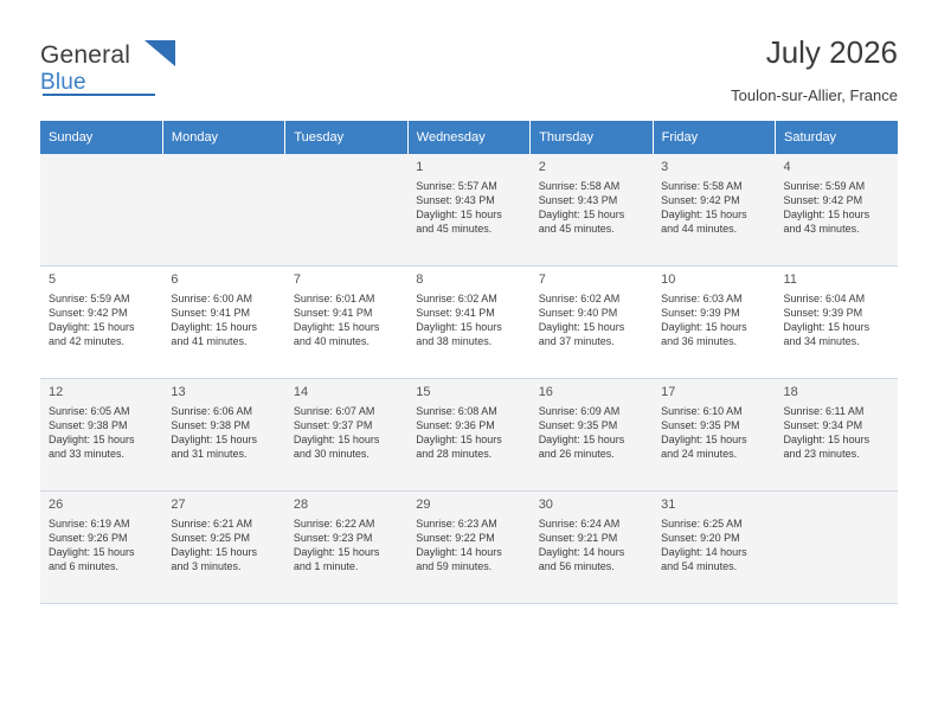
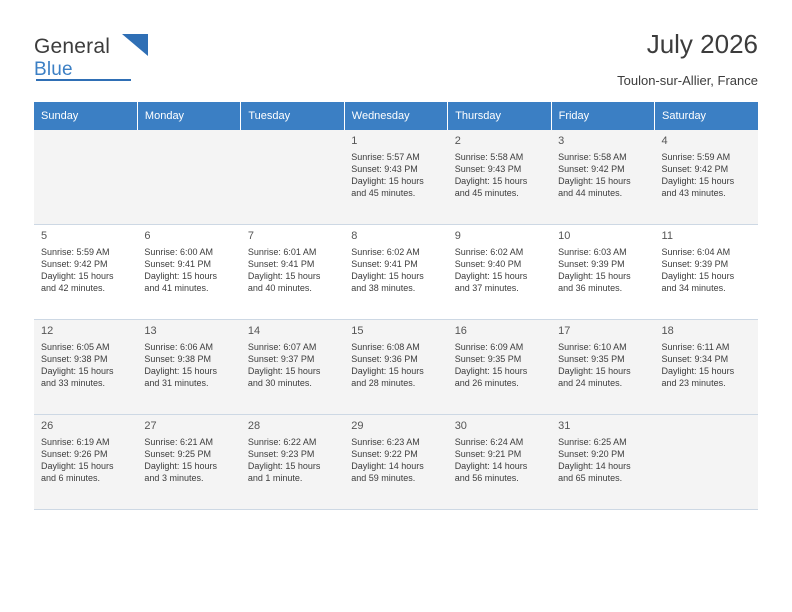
  General
  Blue
  July 2026
  Toulon-sur-Allier, France
  Sunday	Monday	Tuesday	Wednesday	Thursday	Friday	Saturday
  			1Sunrise: 5:57 AMSunset: 9:43 PMDaylight: 15 hoursand 45 minutes.	2Sunrise: 5:58 AMSunset: 9:43 PMDaylight: 15 hoursand 45 minutes.	3Sunrise: 5:58 AMSunset: 9:42 PMDaylight: 15 hoursand 44 minutes.	4Sunrise: 5:59 AMSunset: 9:42 PMDaylight: 15 hoursand 43 minutes.
- 5Sunrise: 5:59 AMSunset: 9:42 PMDaylight: 15 hoursand 42 minutes.	6Sunrise: 6:00 AMSunset: 9:41 PMDaylight: 15 hoursand 41 minutes.	7Sunrise: 6:01 AMSunset: 9:41 PMDaylight: 15 hoursand 40 minutes.	8Sunrise: 6:02 AMSunset: 9:41 PMDaylight: 15 hoursand 38 minutes.	7Sunrise: 6:02 AMSunset: 9:40 PMDaylight: 15 hoursand 37 minutes.	10Sunrise: 6:03 AMSunset: 9:39 PMDaylight: 15 hoursand 36 minutes.	11Sunrise: 6:04 AMSunset: 9:39 PMDaylight: 15 hoursand 34 minutes.
+ 5Sunrise: 5:59 AMSunset: 9:42 PMDaylight: 15 hoursand 42 minutes.	6Sunrise: 6:00 AMSunset: 9:41 PMDaylight: 15 hoursand 41 minutes.	7Sunrise: 6:01 AMSunset: 9:41 PMDaylight: 15 hoursand 40 minutes.	8Sunrise: 6:02 AMSunset: 9:41 PMDaylight: 15 hoursand 38 minutes.	9Sunrise: 6:02 AMSunset: 9:40 PMDaylight: 15 hoursand 37 minutes.	10Sunrise: 6:03 AMSunset: 9:39 PMDaylight: 15 hoursand 36 minutes.	11Sunrise: 6:04 AMSunset: 9:39 PMDaylight: 15 hoursand 34 minutes.
  12Sunrise: 6:05 AMSunset: 9:38 PMDaylight: 15 hoursand 33 minutes.	13Sunrise: 6:06 AMSunset: 9:38 PMDaylight: 15 hoursand 31 minutes.	14Sunrise: 6:07 AMSunset: 9:37 PMDaylight: 15 hoursand 30 minutes.	15Sunrise: 6:08 AMSunset: 9:36 PMDaylight: 15 hoursand 28 minutes.	16Sunrise: 6:09 AMSunset: 9:35 PMDaylight: 15 hoursand 26 minutes.	17Sunrise: 6:10 AMSunset: 9:35 PMDaylight: 15 hoursand 24 minutes.	18Sunrise: 6:11 AMSunset: 9:34 PMDaylight: 15 hoursand 23 minutes.
- 26Sunrise: 6:19 AMSunset: 9:26 PMDaylight: 15 hoursand 6 minutes.	27Sunrise: 6:21 AMSunset: 9:25 PMDaylight: 15 hoursand 3 minutes.	28Sunrise: 6:22 AMSunset: 9:23 PMDaylight: 15 hoursand 1 minute.	29Sunrise: 6:23 AMSunset: 9:22 PMDaylight: 14 hoursand 59 minutes.	30Sunrise: 6:24 AMSunset: 9:21 PMDaylight: 14 hoursand 56 minutes.	31Sunrise: 6:25 AMSunset: 9:20 PMDaylight: 14 hoursand 54 minutes.
+ 26Sunrise: 6:19 AMSunset: 9:26 PMDaylight: 15 hoursand 6 minutes.	27Sunrise: 6:21 AMSunset: 9:25 PMDaylight: 15 hoursand 3 minutes.	28Sunrise: 6:22 AMSunset: 9:23 PMDaylight: 15 hoursand 1 minute.	29Sunrise: 6:23 AMSunset: 9:22 PMDaylight: 14 hoursand 59 minutes.	30Sunrise: 6:24 AMSunset: 9:21 PMDaylight: 14 hoursand 56 minutes.	31Sunrise: 6:25 AMSunset: 9:20 PMDaylight: 14 hoursand 65 minutes.
